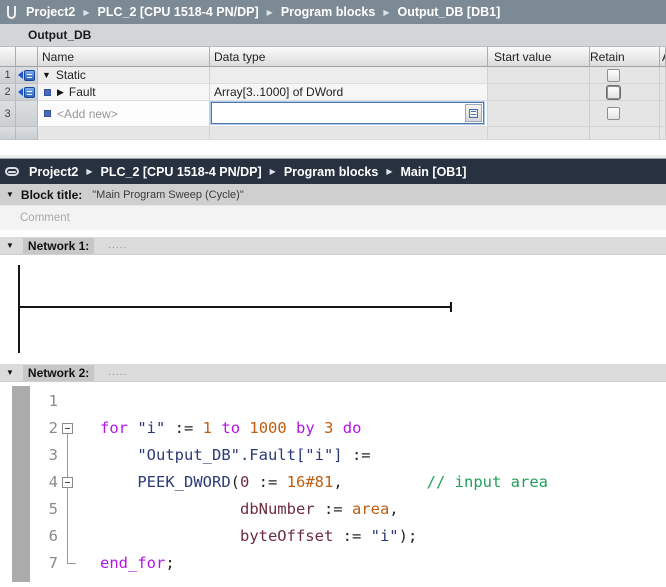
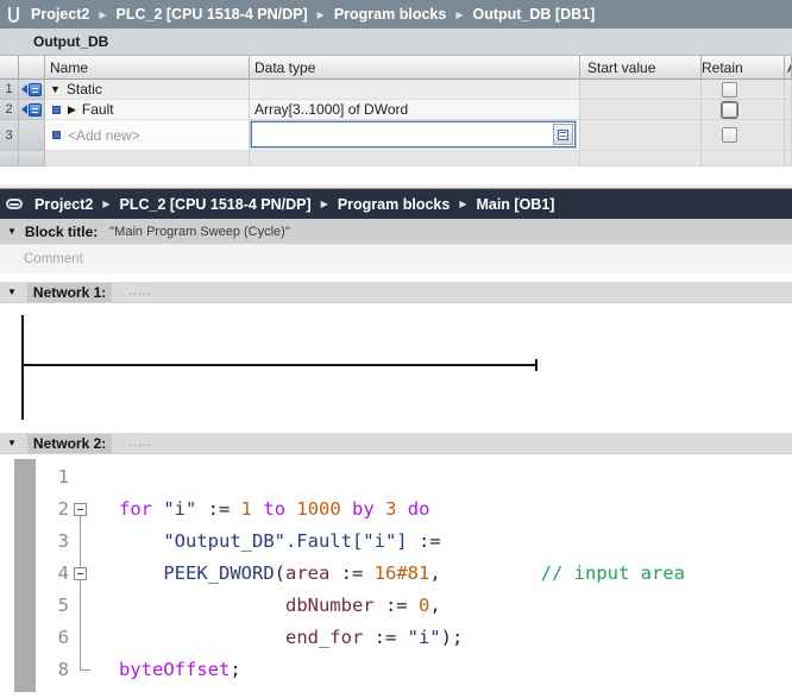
  Project2
  ▶
  PLC_2 [CPU 1518-4 PN/DP]
  ▶
  Program blocks
  ▶
  Output_DB [DB1]
  Output_DB
  Name
  Data type
  Start value
  Retain
  1
  ▼
  Static
  2
  ▶
  Fault
  Array[3..1000] of DWord
  3
  <Add new>
  Project2
  ▶
  PLC_2 [CPU 1518-4 PN/DP]
  ▶
  Program blocks
  ▶
  Main [OB1]
  ▼
  Block title:
  "Main Program Sweep (Cycle)"
  Comment
  ▼
  Network 1:
  .....
  ▼
  Network 2:
  .....
  1
  2
  for "i" := 1 to 1000 by 3 do
  3
  "Output_DB".Fault["i"] :=
  4
- PEEK_DWORD(0 := 16#81, // input area
+ PEEK_DWORD(area := 16#81, // input area
  5
- dbNumber := area,
+ dbNumber := 0,
  6
- byteOffset := "i");
+ end_for := "i");
- 7
+ 8
- end_for;
+ byteOffset;
